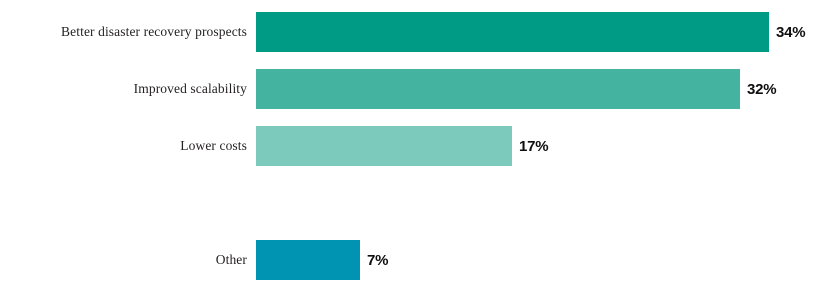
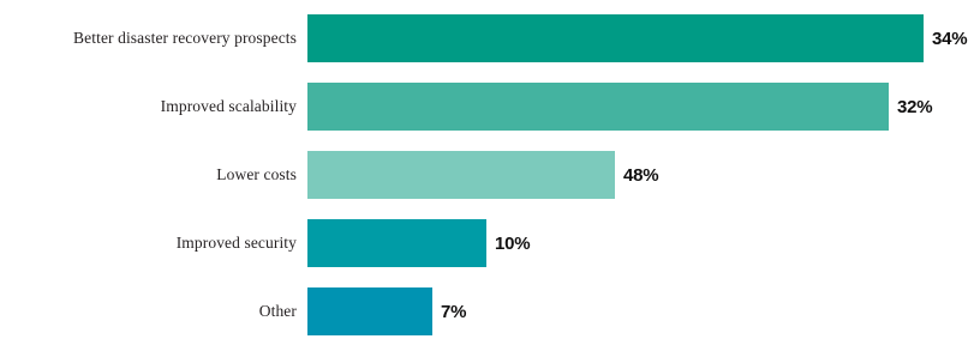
  Better disaster recovery prospects
  34%
  Improved scalability
  32%
  Lower costs
- 17%
+ 48%
+ Improved security
+ 10%
  Other
  7%
